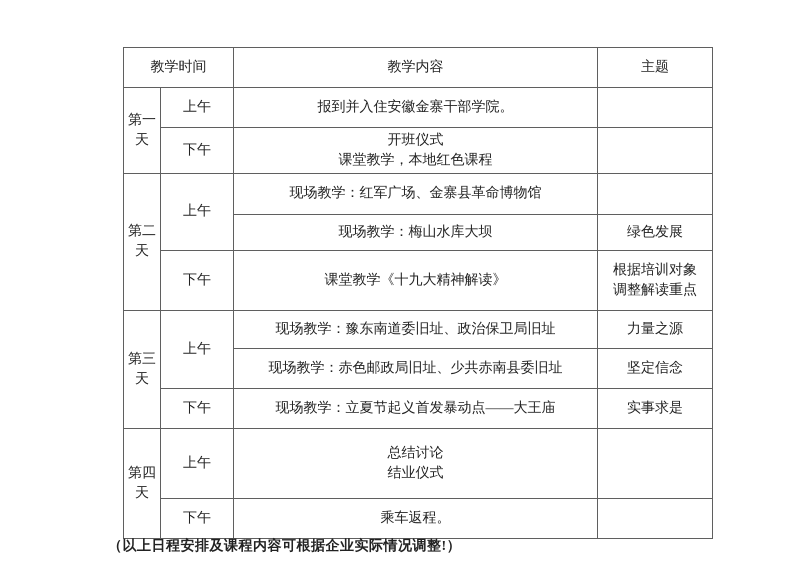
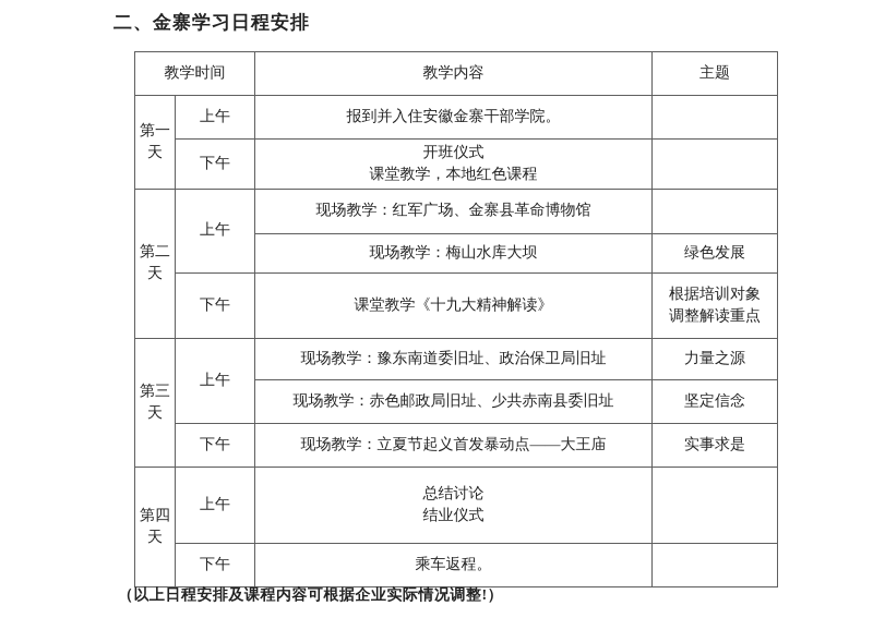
+ 二、金寨学习日程安排
  教学时间	教学内容	主题
  第一天	上午	报到并入住安徽金寨干部学院。
  下午	开班仪式 课堂教学，本地红色课程
  第二天	上午	现场教学：红军广场、金寨县革命博物馆
  现场教学：梅山水库大坝	绿色发展
  下午	课堂教学《十九大精神解读》	根据培训对象 调整解读重点
  第三天	上午	现场教学：豫东南道委旧址、政治保卫局旧址	力量之源
  现场教学：赤色邮政局旧址、少共赤南县委旧址	坚定信念
  下午	现场教学：立夏节起义首发暴动点——大王庙	实事求是
  第四天	上午	总结讨论 结业仪式
  下午	乘车返程。
  （以上日程安排及课程内容可根据企业实际情况调整!）
